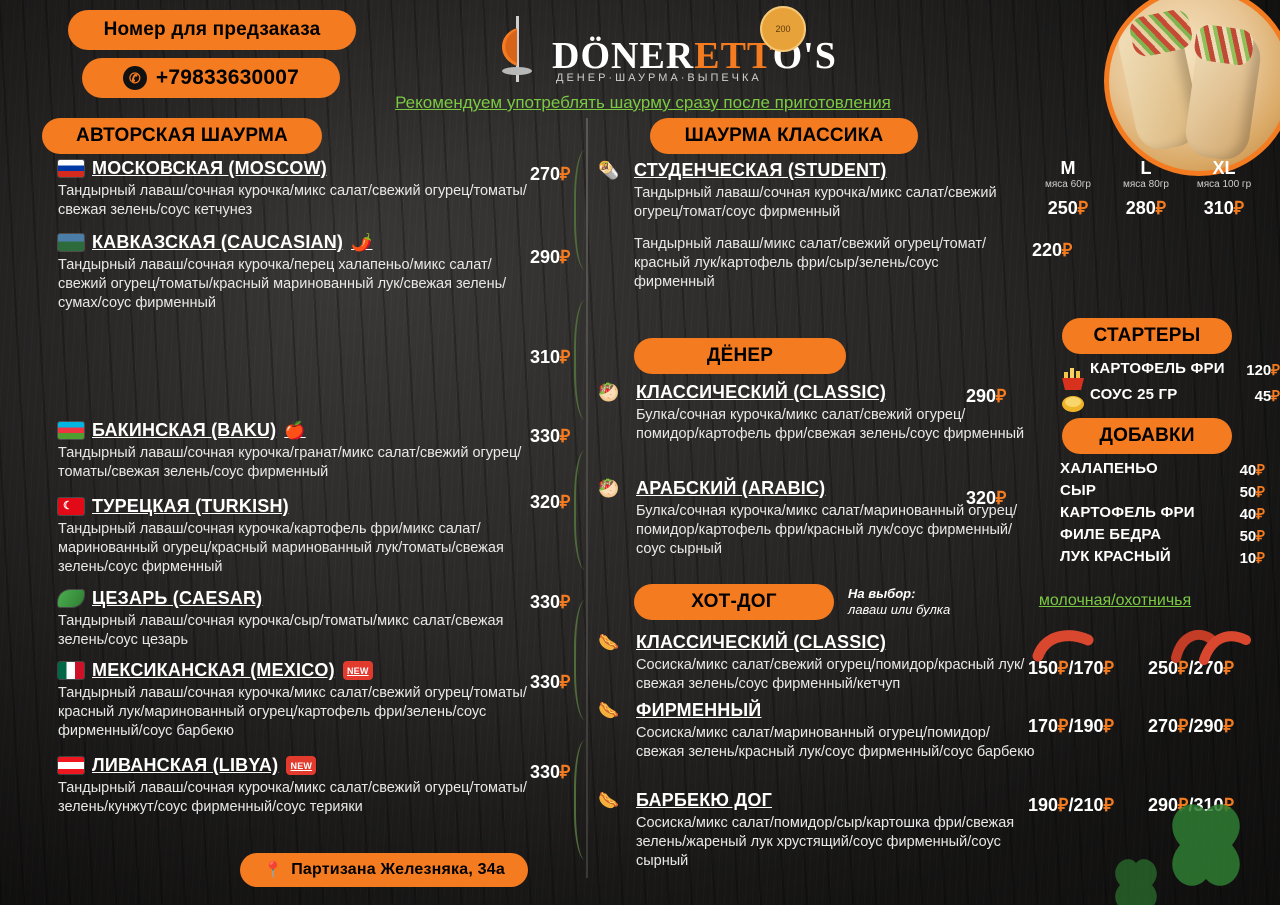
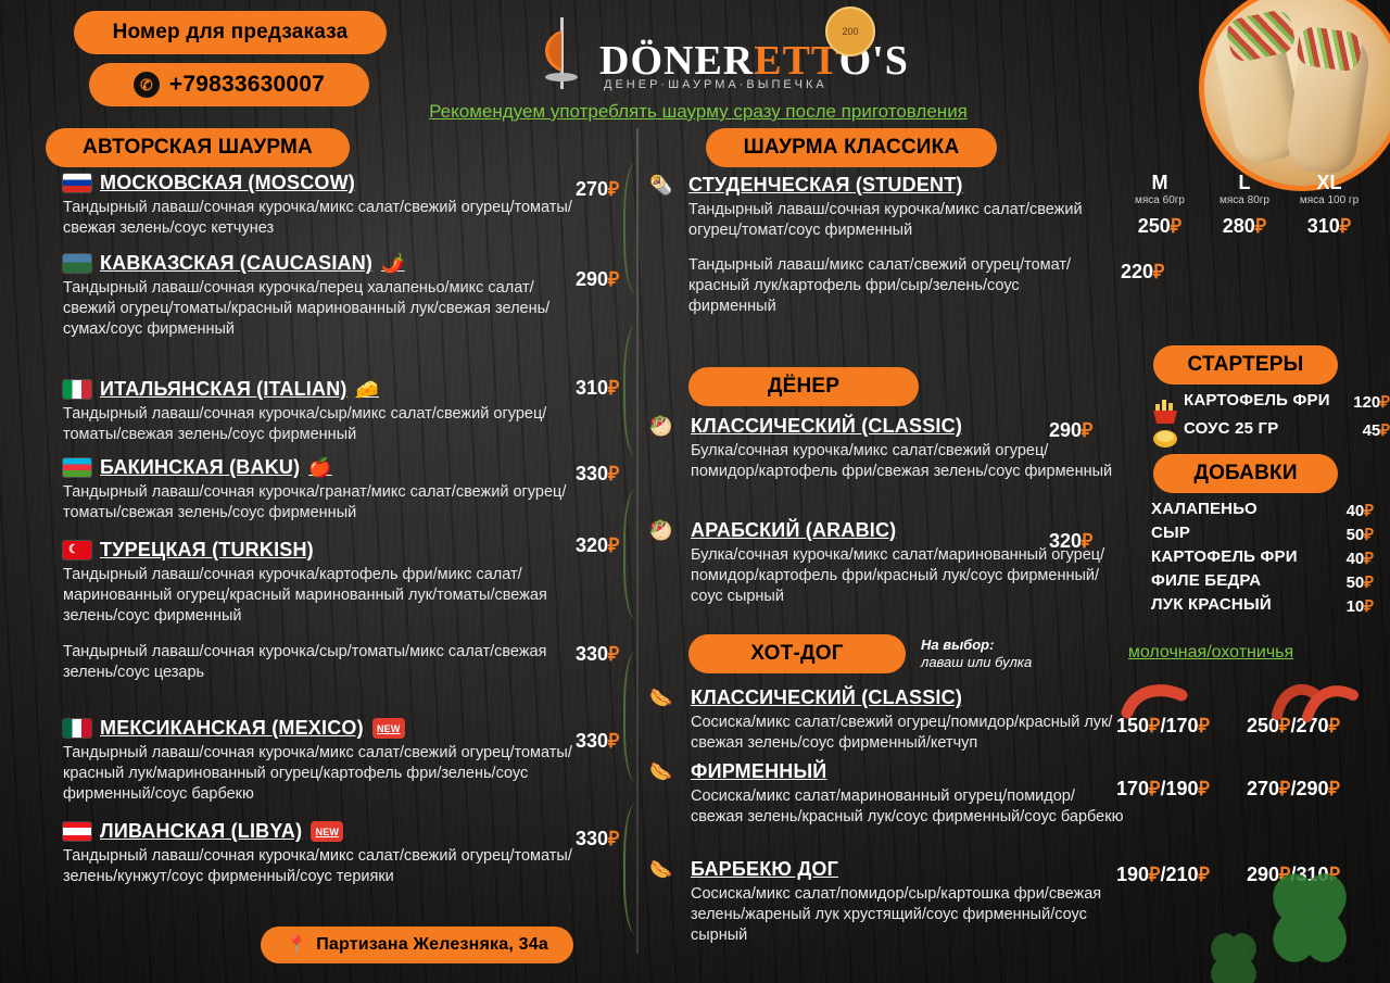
  Номер для предзаказа
  ✆
  +79833630007
  DÖNERETTO'S
  ДЕНЕР·ШАУРМА·ВЫПЕЧКА
  200
  Рекомендуем употреблять шаурму сразу после приготовления
  АВТОРСКАЯ ШАУРМА
  ШАУРМА КЛАССИКА
  ДЁНЕР
  ХОТ-ДОГ
  СТАРТЕРЫ
  ДОБАВКИ
  МОСКОВСКАЯ (MOSCOW)
  Тандырный лаваш/сочная курочка/микс салат/свежий огурец/томаты/свежая зелень/соус кетчунез
  270₽
  КАВКАЗСКАЯ (CAUCASIAN)
  🌶️
  Тандырный лаваш/сочная курочка/перец халапеньо/микс салат/свежий огурец/томаты/красный маринованный лук/свежая зелень/сумах/соус фирменный
  290₽
+ ИТАЛЬЯНСКАЯ (ITALIAN)
+ 🧀
+ Тандырный лаваш/сочная курочка/сыр/микс салат/свежий огурец/томаты/свежая зелень/соус фирменный
  310₽
  БАКИНСКАЯ (BAKU)
  🍎
  Тандырный лаваш/сочная курочка/гранат/микс салат/свежий огурец/томаты/свежая зелень/соус фирменный
  330₽
  ☾
  ТУРЕЦКАЯ (TURKISH)
  Тандырный лаваш/сочная курочка/картофель фри/микс салат/маринованный огурец/красный маринованный лук/томаты/свежая зелень/соус фирменный
  320₽
- ЦЕЗАРЬ (CAESAR)
  Тандырный лаваш/сочная курочка/сыр/томаты/микс салат/свежая зелень/соус цезарь
  330₽
  МЕКСИКАНСКАЯ (MEXICO)
  NEW
  Тандырный лаваш/сочная курочка/микс салат/свежий огурец/томаты/красный лук/маринованный огурец/картофель фри/зелень/соус фирменный/соус барбекю
  330₽
  ЛИВАНСКАЯ (LIBYA)
  NEW
  Тандырный лаваш/сочная курочка/микс салат/свежий огурец/томаты/зелень/кунжут/соус фирменный/соус терияки
  330₽
  🌯
  СТУДЕНЧЕСКАЯ (STUDENT)
  Тандырный лаваш/сочная курочка/микс салат/свежий огурец/томат/соус фирменный
  Тандырный лаваш/микс салат/свежий огурец/томат/красный лук/картофель фри/сыр/зелень/соус фирменный
  220₽
  M
  мяса 60гр
  250₽
  L
  мяса 80гр
  280₽
  XL
  мяса 100 гр
  310₽
  🥙
  КЛАССИЧЕСКИЙ (CLASSIC)
  Булка/сочная курочка/микс салат/свежий огурец/помидор/картофель фри/свежая зелень/соус фирменный
  290₽
  🥙
  АРАБСКИЙ (ARABIC)
  Булка/сочная курочка/микс салат/маринованный огурец/помидор/картофель фри/красный лук/соус фирменный/соус сырный
  320₽
  🌭
  КЛАССИЧЕСКИЙ (CLASSIC)
  Сосиска/микс салат/свежий огурец/помидор/красный лук/свежая зелень/соус фирменный/кетчуп
  150₽/170₽
  250₽/270₽
  🌭
  ФИРМЕННЫЙ
  Сосиска/микс салат/маринованный огурец/помидор/свежая зелень/красный лук/соус фирменный/соус барбекю
  170₽/190₽
  270₽/290₽
  🌭
  БАРБЕКЮ ДОГ
  Сосиска/микс салат/помидор/сыр/картошка фри/свежая зелень/жареный лук хрустящий/соус фирменный/соус сырный
  190₽/210₽
  290₽/310₽
  На выбор:
  лаваш или булка
  молочная/охотничья
  КАРТОФЕЛЬ ФРИ
  120₽
  СОУС 25 ГР
  45₽
  ХАЛАПЕНЬО
  40₽
  СЫР
  50₽
  КАРТОФЕЛЬ ФРИ
  40₽
  ФИЛЕ БЕДРА
  50₽
  ЛУК КРАСНЫЙ
  10₽
  📍
  Партизана Железняка, 34а
